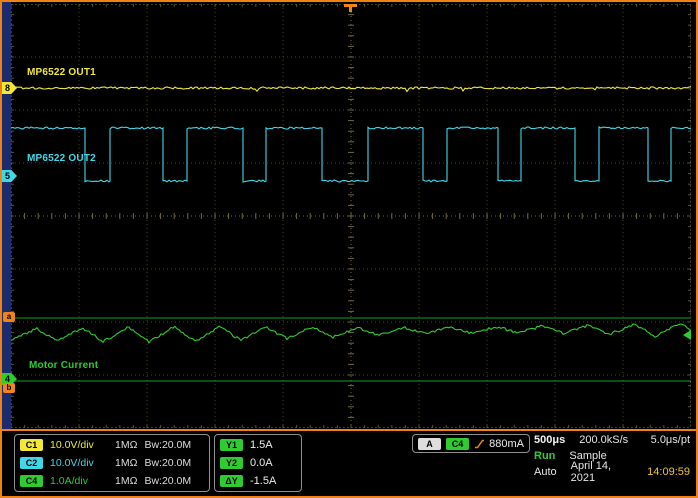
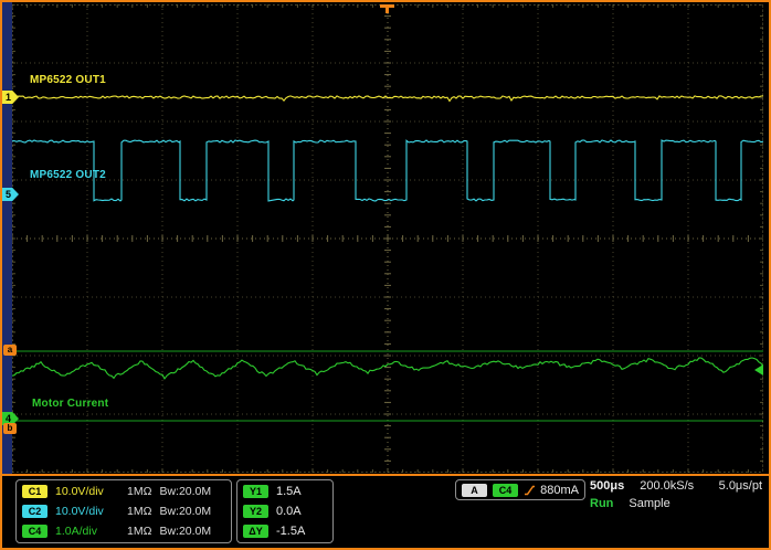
  MP6522 OUT1
  MP6522 OUT2
  Motor Current
- 8
+ 1
  5
  a
  4
  b
  C1
  10.0V/div
  1MΩ
  Bw:20.0M
  C2
  10.0V/div
  1MΩ
  Bw:20.0M
  C4
  1.0A/div
  1MΩ
  Bw:20.0M
  Y1
  1.5A
  Y2
  0.0A
  ΔY
  -1.5A
  A
  C4
  880mA
  500μs
  200.0kS/s
  5.0μs/pt
  Run
  Sample
- Auto
- April 14, 2021
- 14:09:59
